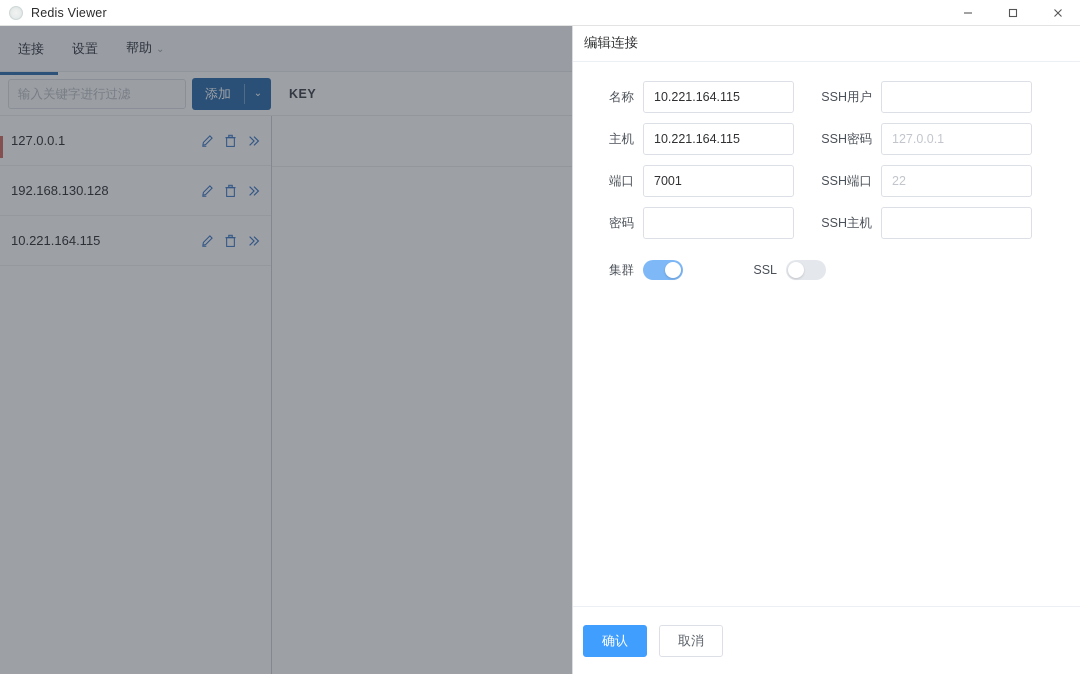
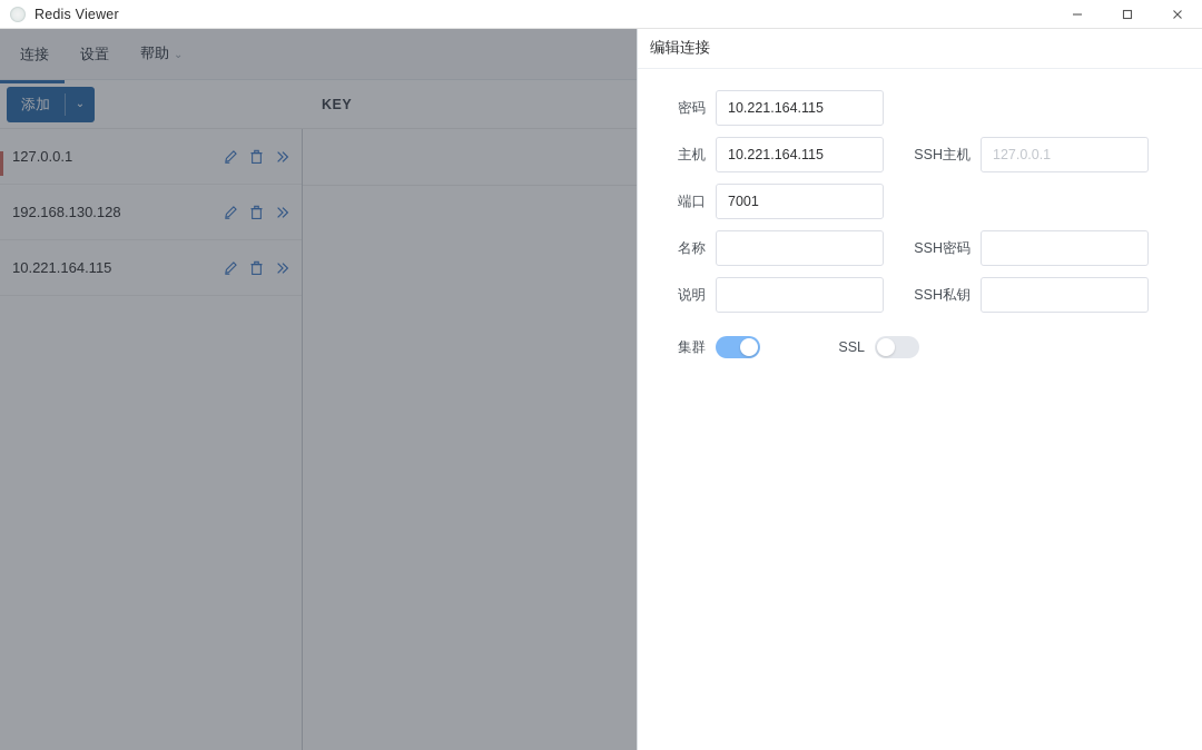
  Redis Viewer
  连接
  设置
  帮助 ⌄
- 输入关键字进行过滤
  添加
  ⌄
  127.0.0.1
  192.168.130.128
  10.221.164.115
  KEY
  编辑连接
- 名称
+ 密码
  10.221.164.115
- SSH用户
  主机
  10.221.164.115
- SSH密码
+ SSH主机
  127.0.0.1
  端口
  7001
- SSH端口
- 22
- 密码
+ 名称
- SSH主机
+ SSH密码
+ 说明
+ SSH私钥
  集群
  SSL
- 确认
- 取消
